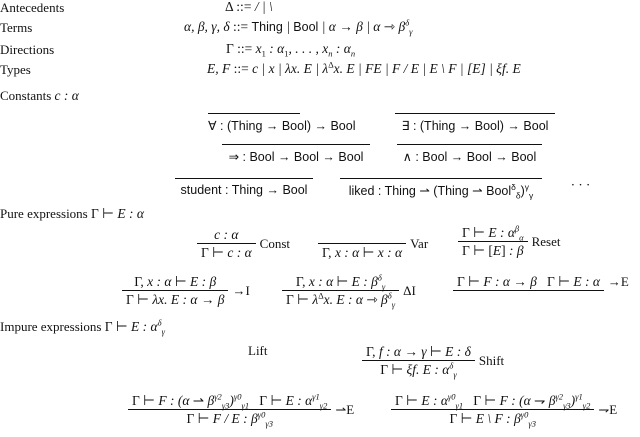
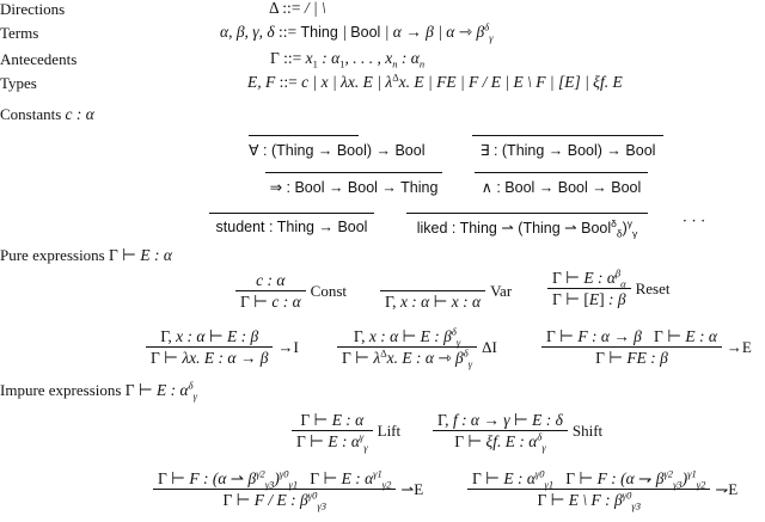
- Antecedents
+ Directions
  Terms
- Directions
+ Antecedents
  Types
  Δ ::= / | \
  α, β, γ, δ ::= Thing | Bool | α → β | α ⇾ βδγ
  Γ ::= x1 : α1, . . . , xn : αn
  E, F ::= c | x | λx. E | λΔx. E | FE | F / E | E \ F | [E] | ξf. E
  Constants c : α
  ∀ : (Thing → Bool) → Bool
  ∃ : (Thing → Bool) → Bool
- ⇒ : Bool → Bool → Bool
+ ⇒ : Bool → Bool → Thing
  ∧ : Bool → Bool → Bool
  student : Thing → Bool
  liked : Thing ⇀ (Thing ⇀ Boolδδ)γγ
  · · ·
  Pure expressions Γ ⊢ E : α
  c : α
  Γ ⊢ c : α
  Const
  Γ, x : α ⊢ x : α
  Var
  Γ ⊢ E : αβα
  Γ ⊢ [E] : β
  Reset
  Γ, x : α ⊢ E : β
  Γ ⊢ λx. E : α → β
  →I
  Γ, x : α ⊢ E : βδγ
  Γ ⊢ λΔx. E : α ⇾ βδγ
  ΔI
  Γ ⊢ F : α → β Γ ⊢ E : α
+ Γ ⊢ FE : β
  →E
  Impure expressions Γ ⊢ E : αδγ
+ Γ ⊢ E : α
+ Γ ⊢ E : αγγ
  Lift
  Γ, f : α → γ ⊢ E : δ
  Γ ⊢ ξf. E : αδγ
  Shift
  Γ ⊢ F : (α ⇀ βγ2γ3)γ0γ1 Γ ⊢ E : αγ1γ2
  Γ ⊢ F / E : βγ0γ3
  ⇀E
  Γ ⊢ E : αγ0γ1 Γ ⊢ F : (α ⇁ βγ2γ3)γ1γ2
  Γ ⊢ E \ F : βγ0γ3
  ⇁E
